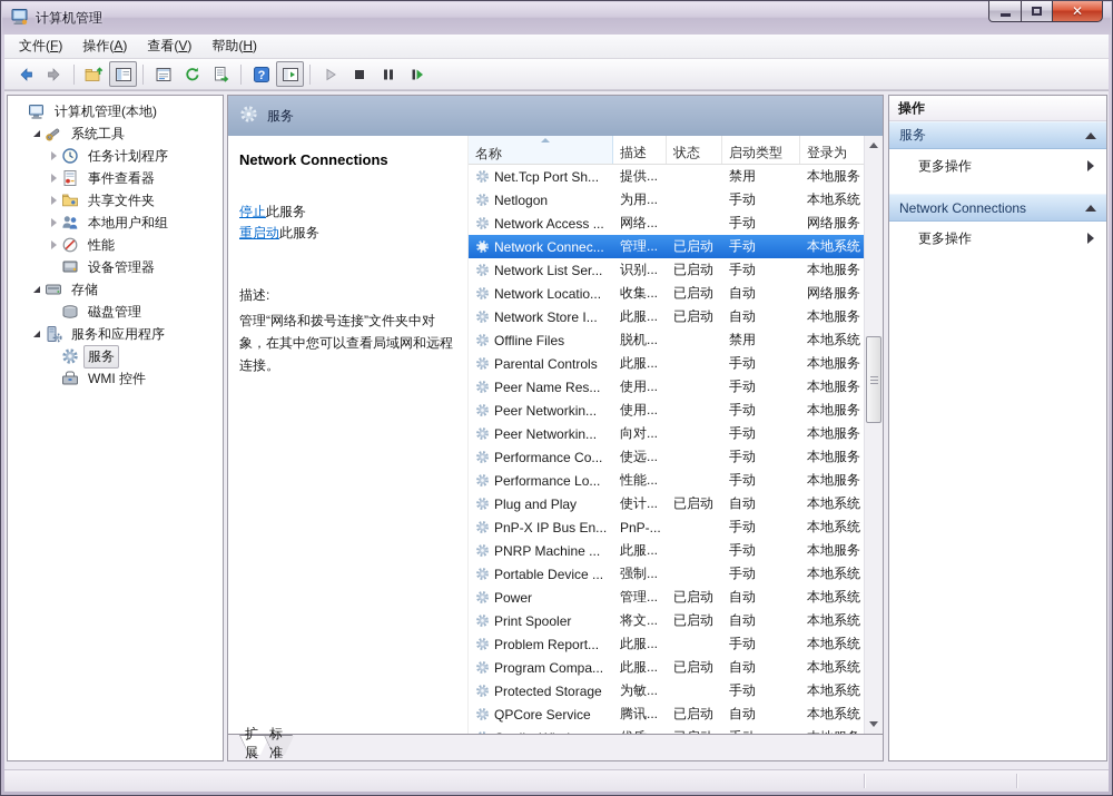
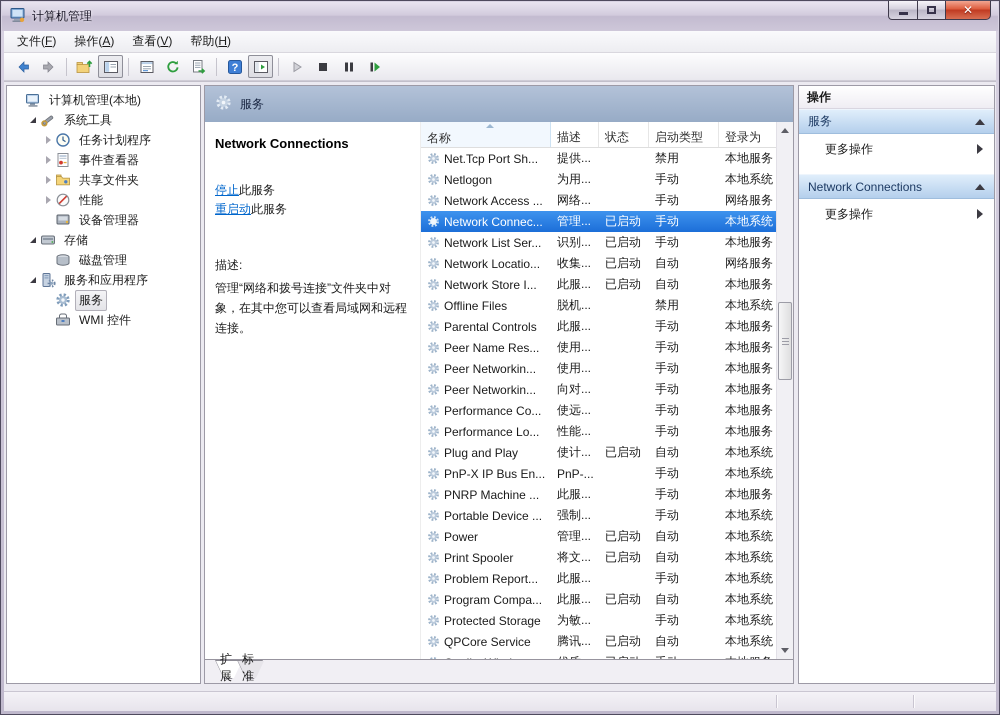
  计算机管理
  ✕
  文件(F)
  操作(A)
  查看(V)
  帮助(H)
  ?
  计算机管理(本地)
  系统工具
  任务计划程序
  事件查看器
  共享文件夹
- 本地用户和组
  性能
  设备管理器
  存储
  磁盘管理
  服务和应用程序
  服务
  WMI 控件
  服务
  Network Connections
  停止此服务
  重启动此服务
  描述:
  管理“网络和拨号连接”文件夹中对象，在其中您可以查看局域网和远程连接。
  名称
  描述
  状态
  启动类型
  登录为
  Net.Tcp Port Sh...
  提供...
  禁用
  本地服务
  Netlogon
  为用...
  手动
  本地系统
  Network Access ...
  网络...
  手动
  网络服务
  Network Connec...
  管理...
  已启动
  手动
  本地系统
  Network List Ser...
  识别...
  已启动
  手动
  本地服务
  Network Locatio...
  收集...
  已启动
  自动
  网络服务
  Network Store I...
  此服...
  已启动
  自动
  本地服务
  Offline Files
  脱机...
  禁用
  本地系统
  Parental Controls
  此服...
  手动
  本地服务
  Peer Name Res...
  使用...
  手动
  本地服务
  Peer Networkin...
  使用...
  手动
  本地服务
  Peer Networkin...
  向对...
  手动
  本地服务
  Performance Co...
  使远...
  手动
  本地服务
  Performance Lo...
  性能...
  手动
  本地服务
  Plug and Play
  使计...
  已启动
  自动
  本地系统
  PnP-X IP Bus En...
  PnP-...
  手动
  本地系统
  PNRP Machine ...
  此服...
  手动
  本地服务
  Portable Device ...
  强制...
  手动
  本地系统
  Power
  管理...
  已启动
  自动
  本地系统
  Print Spooler
  将文...
  已启动
  自动
  本地系统
  Problem Report...
  此服...
  手动
  本地系统
  Program Compa...
  此服...
  已启动
  自动
  本地系统
  Protected Storage
  为敏...
  手动
  本地系统
  QPCore Service
  腾讯...
  已启动
  自动
  本地系统
  扩展
  标准
  操作
  服务
  更多操作
  Network Connections
  更多操作
